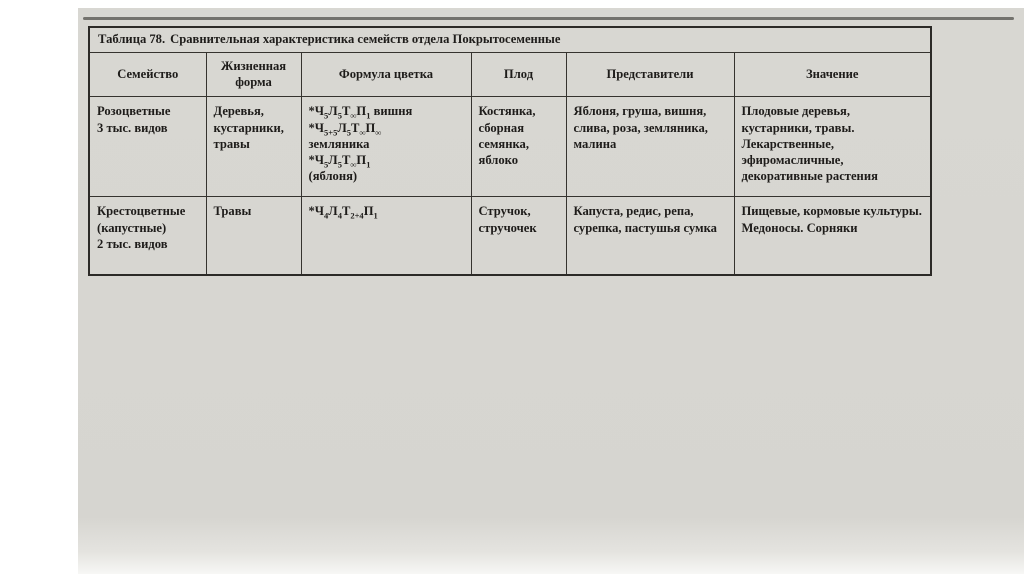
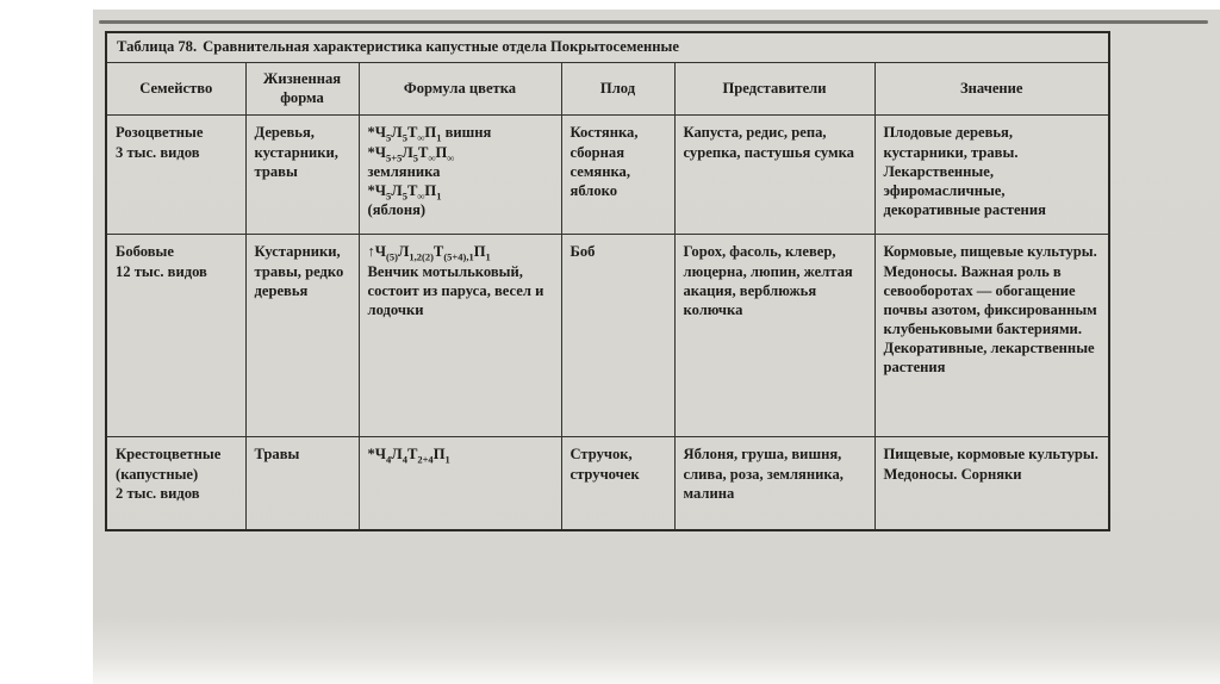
- Таблица 78. Сравнительная характеристика семейств отдела Покрытосеменные
+ Таблица 78. Сравнительная характеристика капустные отдела Покрытосеменные
  Семейство	Жизненная форма	Формула цветка	Плод	Представители	Значение
- Розоцветные 3 тыс. видов	Деревья, кустарники, травы	*Ч5Л5Т∞П1 вишня*Ч5+5Л5Т∞П∞земляника*Ч5Л5Т∞П1(яблоня)	Костянка, сборная семянка, яблоко	Яблоня, груша, вишня, слива, роза, земляника, малина	Плодовые деревья, кустарники, травы. Лекарственные, эфиромасличные, декоративные растения
+ Розоцветные 3 тыс. видов	Деревья, кустарники, травы	*Ч5Л5Т∞П1 вишня*Ч5+5Л5Т∞П∞земляника*Ч5Л5Т∞П1(яблоня)	Костянка, сборная семянка, яблоко	Капуста, редис, репа, сурепка, пастушья сумка	Плодовые деревья, кустарники, травы. Лекарственные, эфиромасличные, декоративные растения
+ Бобовые 12 тыс. видов	Кустарники, травы, редко деревья	↑Ч(5)Л1,2(2)Т(5+4),1П1Венчик мотыльковый, состоит из паруса, весел и лодочки	Боб	Горох, фасоль, клевер, люцерна, люпин, желтая акация, верблюжья колючка	Кормовые, пищевые культуры. Медоносы. Важная роль в севооборотах — обогащение почвы азотом, фиксированным клубеньковыми бактериями. Декоративные, лекарственные растения
- Крестоцветные (капустные) 2 тыс. видов	Травы	*Ч4Л4Т2+4П1	Стручок, стручочек	Капуста, редис, репа, сурепка, пастушья сумка	Пищевые, кормовые культуры. Медоносы. Сорняки
+ Крестоцветные (капустные) 2 тыс. видов	Травы	*Ч4Л4Т2+4П1	Стручок, стручочек	Яблоня, груша, вишня, слива, роза, земляника, малина	Пищевые, кормовые культуры. Медоносы. Сорняки
